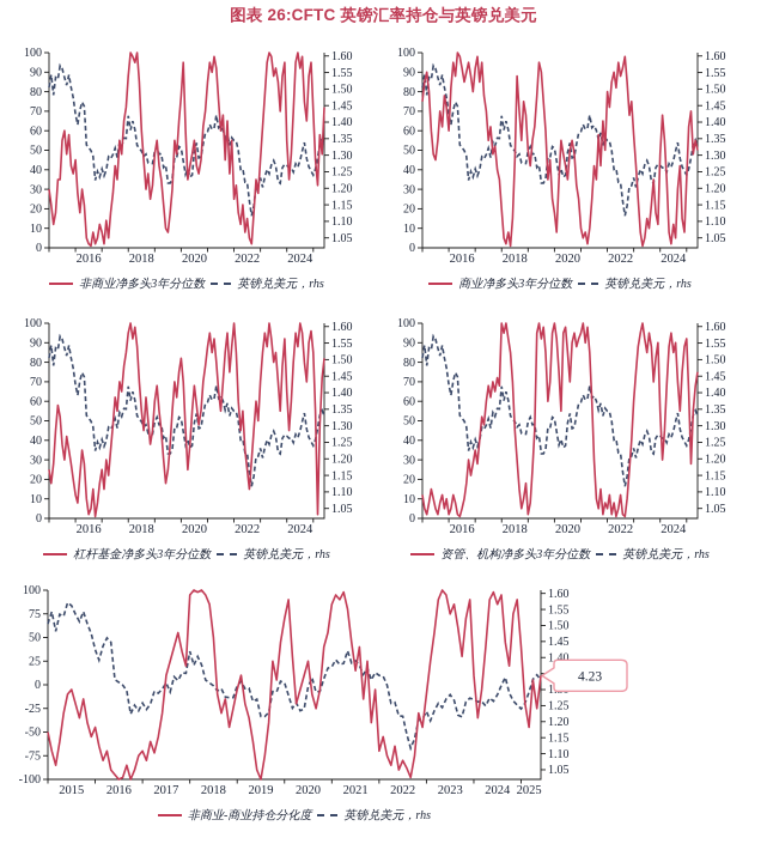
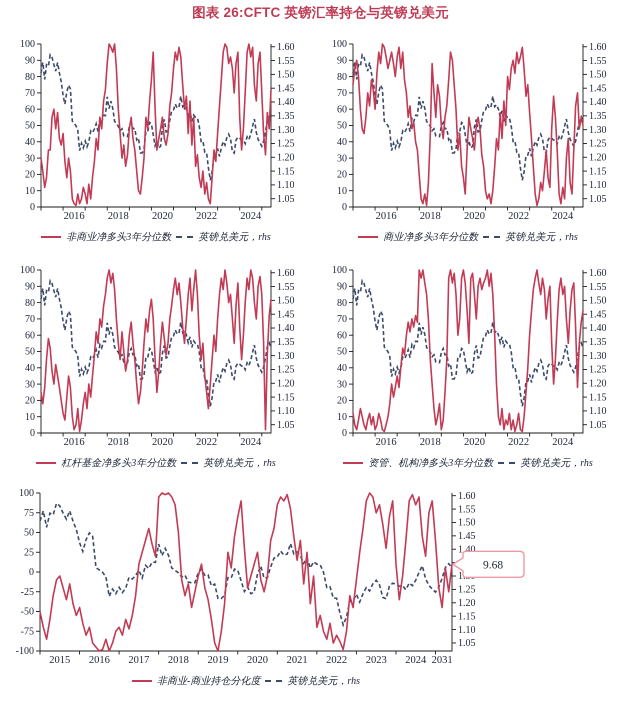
  图表 26:CFTC 英镑汇率持仓与英镑兑美元
  0
  10
  20
  30
  40
  50
  60
  70
  80
  90
  100
  1.05
  1.10
  1.15
  1.20
  1.25
  1.30
  1.35
  1.40
  1.45
  1.50
  1.55
  1.60
  2016
  2018
  2020
  2022
  2024
  非商业净多头3年分位数
  英镑兑美元，rhs
  0
  10
  20
  30
  40
  50
  60
  70
  80
  90
  100
  1.05
  1.10
  1.15
  1.20
  1.25
  1.30
  1.35
  1.40
  1.45
  1.50
  1.55
  1.60
  2016
  2018
  2020
  2022
  2024
  商业净多头3年分位数
  英镑兑美元，rhs
  0
  10
  20
  30
  40
  50
  60
  70
  80
  90
  100
  1.05
  1.10
  1.15
  1.20
  1.25
  1.30
  1.35
  1.40
  1.45
  1.50
  1.55
  1.60
  2016
  2018
  2020
  2022
  2024
  杠杆基金净多头3年分位数
  英镑兑美元，rhs
  0
  10
  20
  30
  40
  50
  60
  70
  80
  90
  100
  1.05
  1.10
  1.15
  1.20
  1.25
  1.30
  1.35
  1.40
  1.45
  1.50
  1.55
  1.60
  2016
  2018
  2020
  2022
  2024
  资管、机构净多头3年分位数
  英镑兑美元，rhs
  -100
  -75
  -50
  -25
  0
  25
  50
  75
  100
  1.05
  1.10
  1.15
  1.20
  1.25
  1.40
  1.45
  1.50
  1.55
  1.60
  2015
  2016
  2017
  2018
  2019
  2020
  2021
  2022
  2023
  2024
- 2025
+ 2031
- 4.23
+ 9.68
  非商业-商业持仓分化度
  英镑兑美元，rhs
